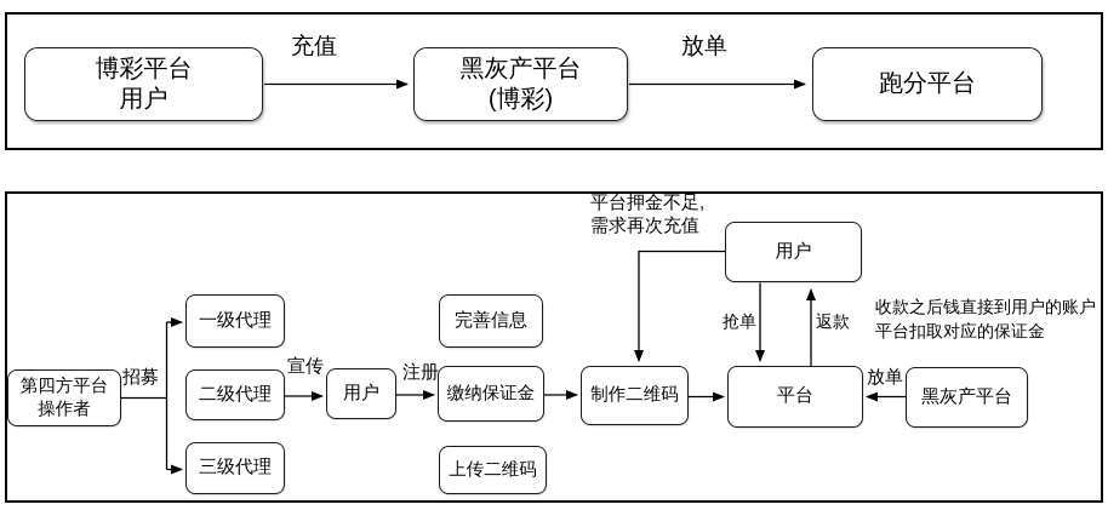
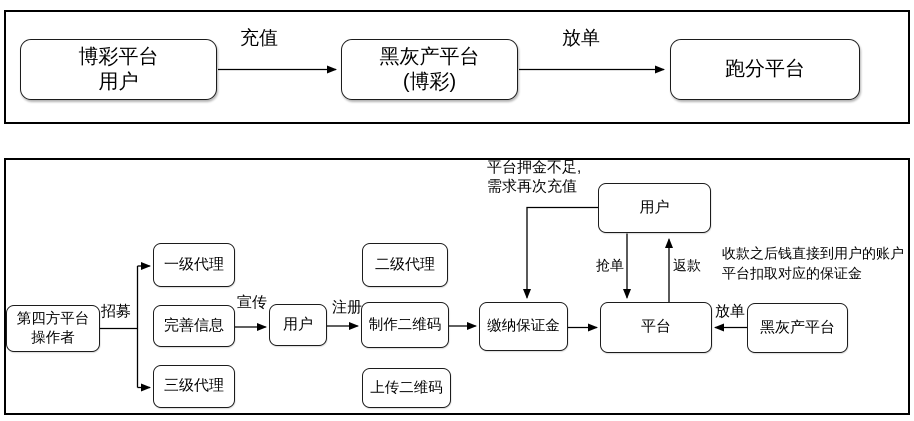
  博彩平台
  用户
  黑灰产平台
  (博彩)
  跑分平台
  充值
  放单
  第四方平台
  操作者
  一级代理
- 二级代理
+ 完善信息
  三级代理
  用户
- 缴纳保证金
+ 制作二维码
- 完善信息
+ 二级代理
  上传二维码
- 制作二维码
+ 缴纳保证金
  平台
  黑灰产平台
  用户
  招募
  宣传
  注册
  放单
  抢单
  返款
  平台押金不足,
  需求再次充值
  收款之后钱直接到用户的账户
  平台扣取对应的保证金
